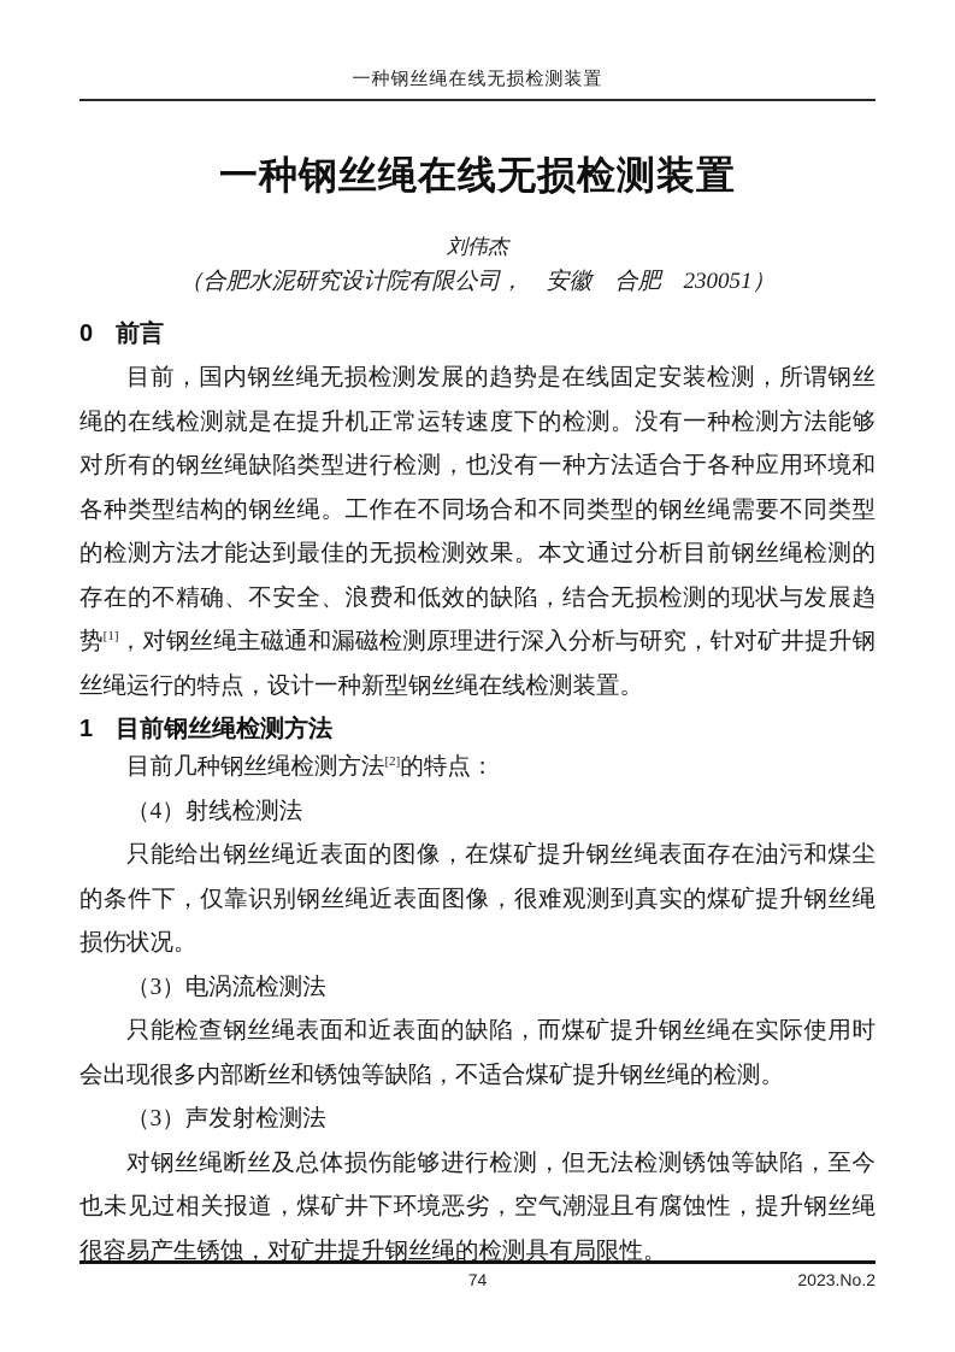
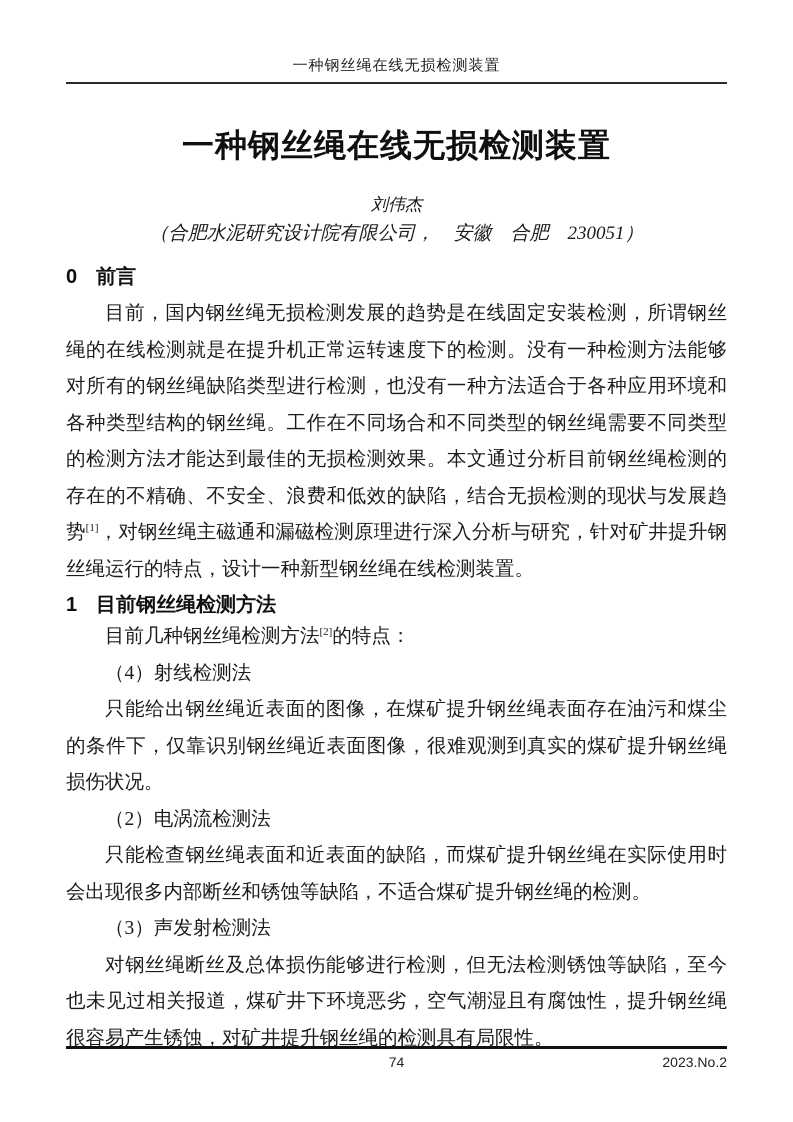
  一种钢丝绳在线无损检测装置
  一种钢丝绳在线无损检测装置
  刘伟杰
  （合肥水泥研究设计院有限公司， 安徽 合肥 230051）
  0 前言
  目前，国内钢丝绳无损检测发展的趋势是在线固定安装检测，所谓钢丝绳的在线检测就是在提升机正常运转速度下的检测。没有一种检测方法能够对所有的钢丝绳缺陷类型进行检测，也没有一种方法适合于各种应用环境和各种类型结构的钢丝绳。工作在不同场合和不同类型的钢丝绳需要不同类型的检测方法才能达到最佳的无损检测效果。本文通过分析目前钢丝绳检测的存在的不精确、不安全、浪费和低效的缺陷，结合无损检测的现状与发展趋势[1]，对钢丝绳主磁通和漏磁检测原理进行深入分析与研究，针对矿井提升钢丝绳运行的特点，设计一种新型钢丝绳在线检测装置。
  1 目前钢丝绳检测方法
  目前几种钢丝绳检测方法[2]的特点：
  （4）射线检测法
  只能给出钢丝绳近表面的图像，在煤矿提升钢丝绳表面存在油污和煤尘的条件下，仅靠识别钢丝绳近表面图像，很难观测到真实的煤矿提升钢丝绳损伤状况。
- （3）电涡流检测法
+ （2）电涡流检测法
  只能检查钢丝绳表面和近表面的缺陷，而煤矿提升钢丝绳在实际使用时会出现很多内部断丝和锈蚀等缺陷，不适合煤矿提升钢丝绳的检测。
  （3）声发射检测法
  对钢丝绳断丝及总体损伤能够进行检测，但无法检测锈蚀等缺陷，至今也未见过相关报道，煤矿井下环境恶劣，空气潮湿且有腐蚀性，提升钢丝绳很容易产生锈蚀，对矿井提升钢丝绳的检测具有局限性。
  74
  2023.No.2
